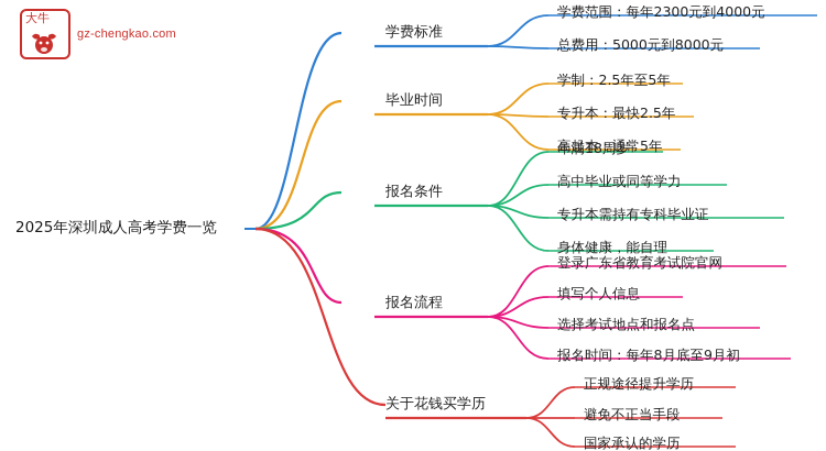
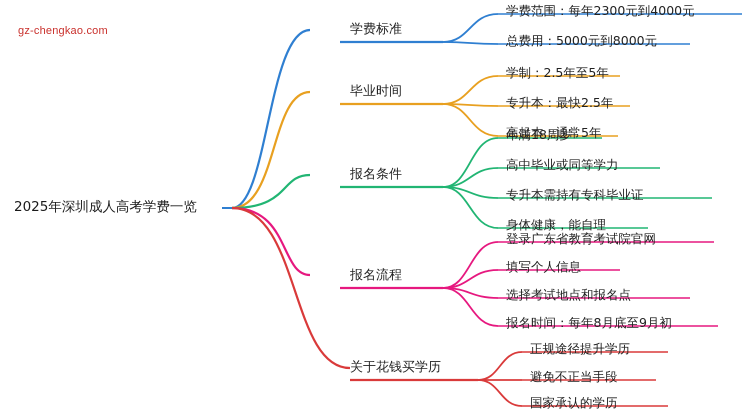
- 大牛
  gz-chengkao.com
  2025年深圳成人高考学费一览
  学费标准
  毕业时间
  报名条件
  报名流程
  关于花钱买学历
  学费范围：每年2300元到4000元
  总费用：5000元到8000元
  学制：2.5年至5年
  专升本：最快2.5年
  高起本：通常5年
  年满18周岁
  高中毕业或同等学力
  专升本需持有专科毕业证
  身体健康，能自理
  登录广东省教育考试院官网
  填写个人信息
  选择考试地点和报名点
  报名时间：每年8月底至9月初
  正规途径提升学历
  避免不正当手段
  国家承认的学历
